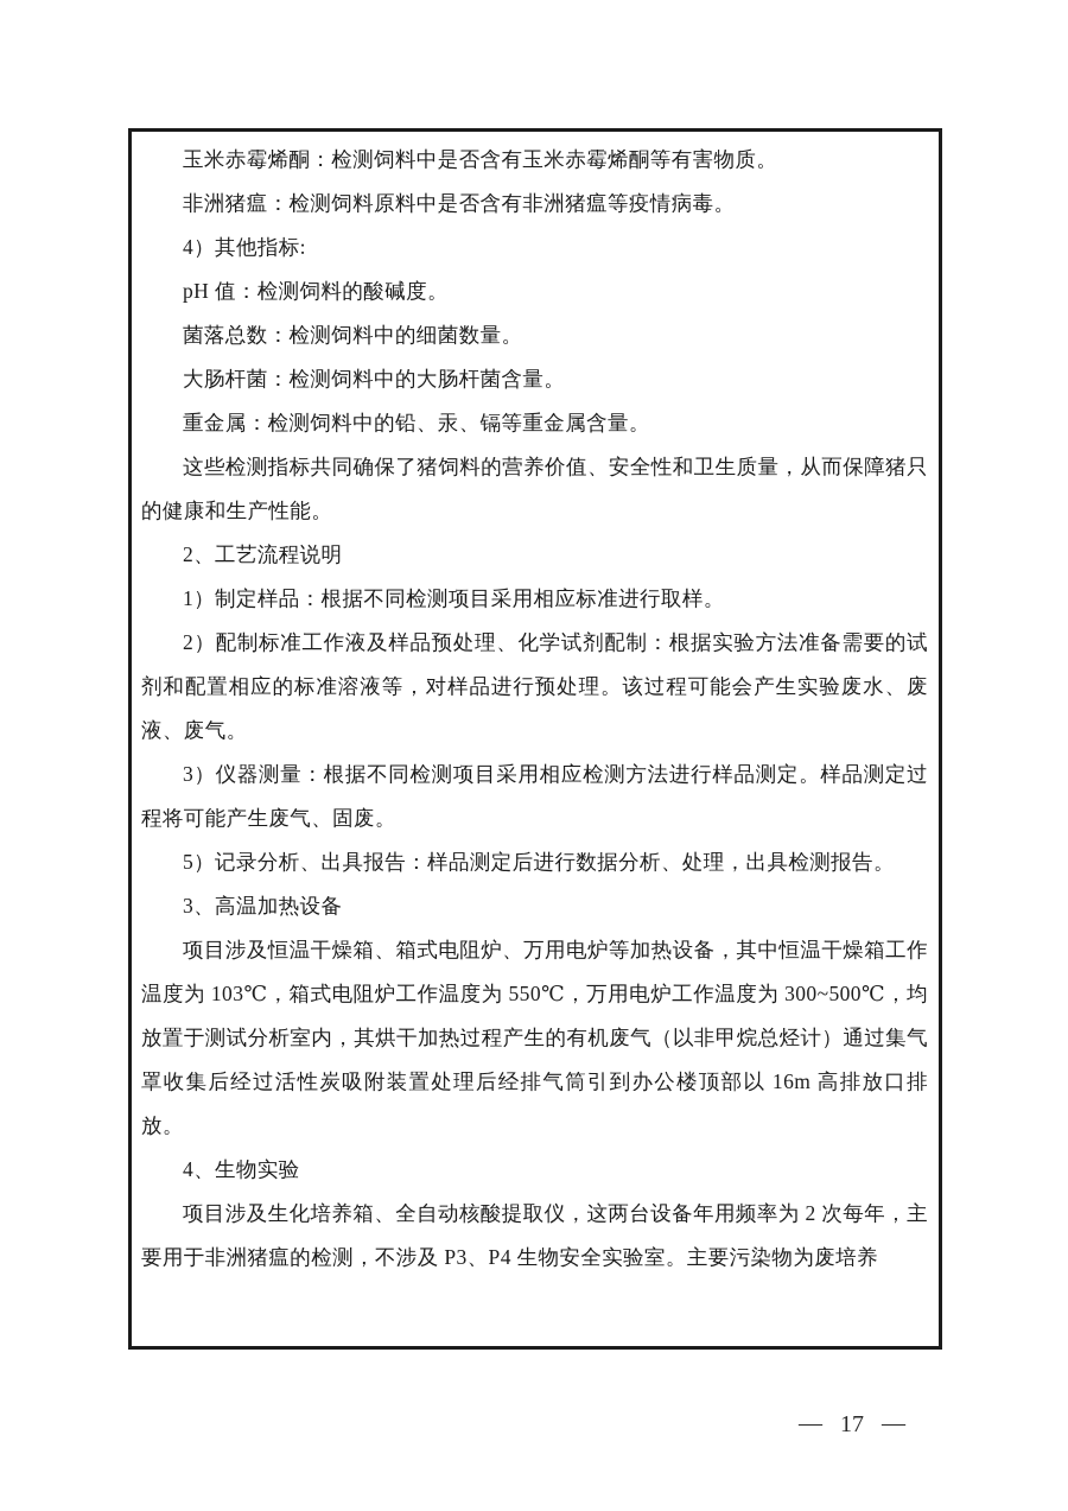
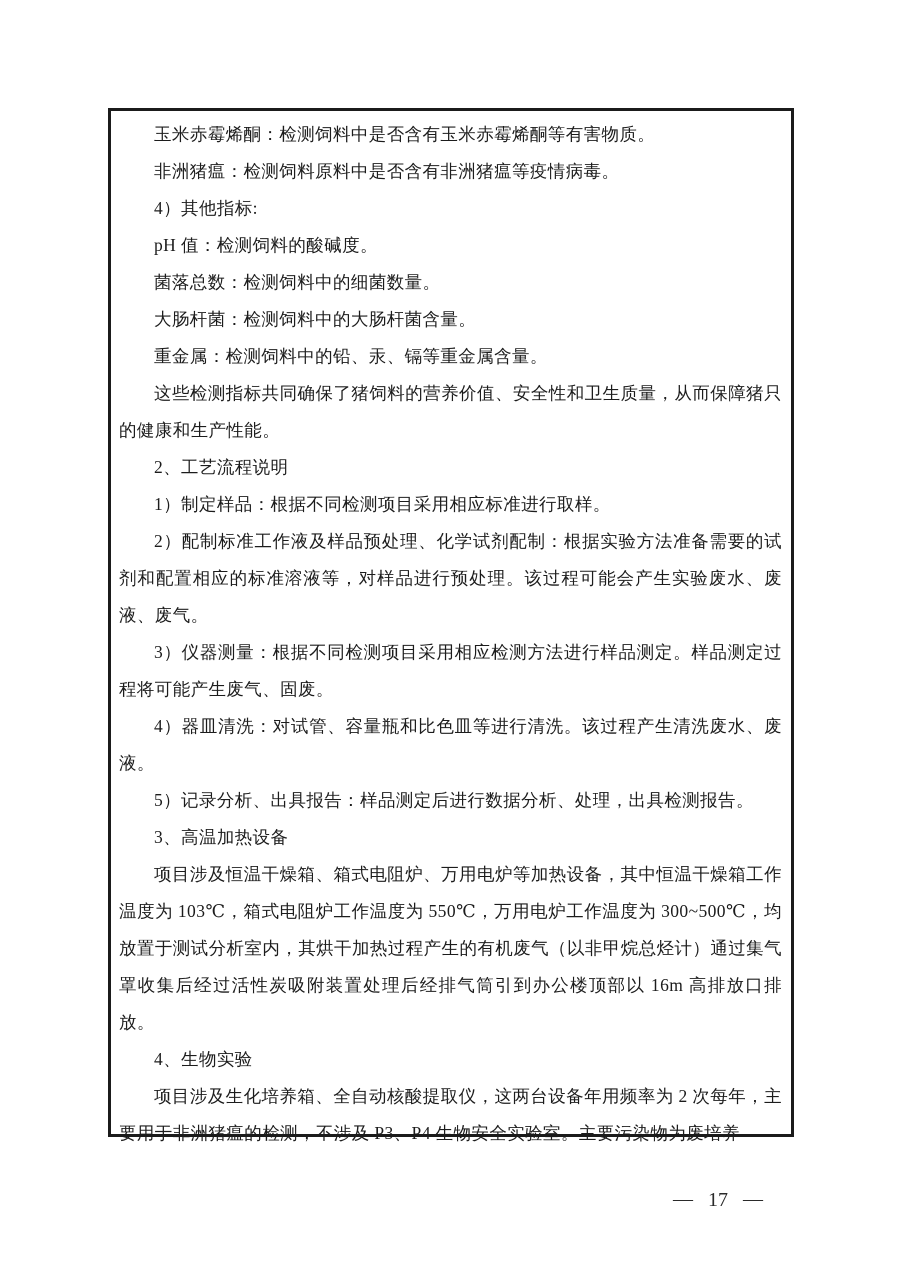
  玉米赤霉烯酮：检测饲料中是否含有玉米赤霉烯酮等有害物质。
  非洲猪瘟：检测饲料原料中是否含有非洲猪瘟等疫情病毒。
  4）其他指标:
  pH 值：检测饲料的酸碱度。
  菌落总数：检测饲料中的细菌数量。
  大肠杆菌：检测饲料中的大肠杆菌含量。
  重金属：检测饲料中的铅、汞、镉等重金属含量。
  这些检测指标共同确保了猪饲料的营养价值、安全性和卫生质量，从而保障猪只的健康和生产性能。
  2、工艺流程说明
  1）制定样品：根据不同检测项目采用相应标准进行取样。
  2）配制标准工作液及样品预处理、化学试剂配制：根据实验方法准备需要的试剂和配置相应的标准溶液等，对样品进行预处理。该过程可能会产生实验废水、废液、废气。
  3）仪器测量：根据不同检测项目采用相应检测方法进行样品测定。样品测定过程将可能产生废气、固废。
+ 4）器皿清洗：对试管、容量瓶和比色皿等进行清洗。该过程产生清洗废水、废液。
  5）记录分析、出具报告：样品测定后进行数据分析、处理，出具检测报告。
  3、高温加热设备
  项目涉及恒温干燥箱、箱式电阻炉、万用电炉等加热设备，其中恒温干燥箱工作温度为 103℃，箱式电阻炉工作温度为 550℃，万用电炉工作温度为 300~500℃，均放置于测试分析室内，其烘干加热过程产生的有机废气（以非甲烷总烃计）通过集气罩收集后经过活性炭吸附装置处理后经排气筒引到办公楼顶部以 16m 高排放口排放。
  4、生物实验
  项目涉及生化培养箱、全自动核酸提取仪，这两台设备年用频率为 2 次每年，主要用于非洲猪瘟的检测，不涉及 P3、P4 生物安全实验室。主要污染物为废培养
  —
  17
  —
